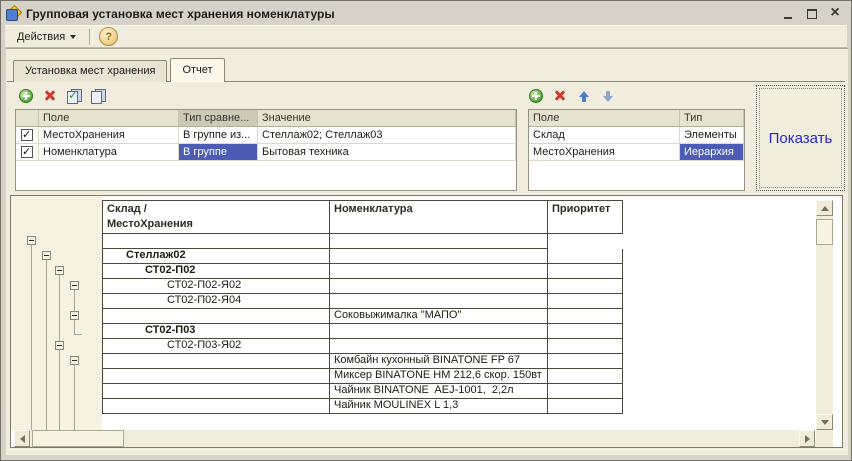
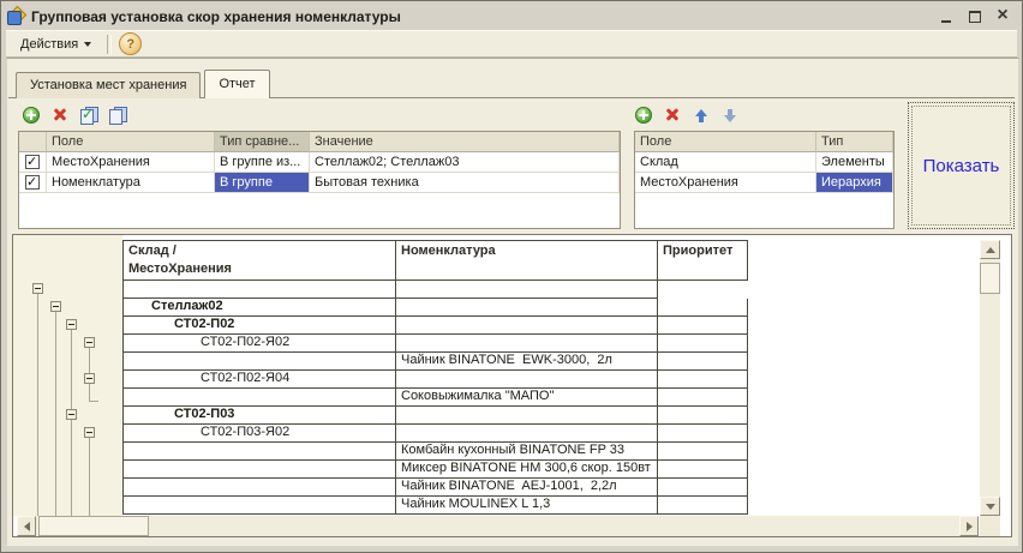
- Групповая установка мест хранения номенклатуры
+ Групповая установка скор хранения номенклатуры
  Действия
  Установка мест хранения
  Отчет
  Поле
  Тип сравне...
  Значение
  МестоХранения
  В группе из...
  Стеллаж02; Стеллаж03
  Номенклатура
  В группе
  Бытовая техника
  Поле
  Тип
  Склад
  Элементы
  МестоХранения
  Иерархия
  Показать
  Склад /
  МестоХранения
  Номенклатура
  Приоритет
  Стеллаж02
  СТ02-П02
  СТ02-П02-Я02
+ Чайник BINATONE EWK-3000, 2л
  СТ02-П02-Я04
  Соковыжималка "МАПО"
  СТ02-П03
  СТ02-П03-Я02
- Комбайн кухонный BINATONE FP 67
+ Комбайн кухонный BINATONE FP 33
- Миксер BINATONE HM 212,6 скор. 150вт
+ Миксер BINATONE HM 300,6 скор. 150вт
  Чайник BINATONE AEJ-1001, 2,2л
  Чайник MOULINEX L 1,3
